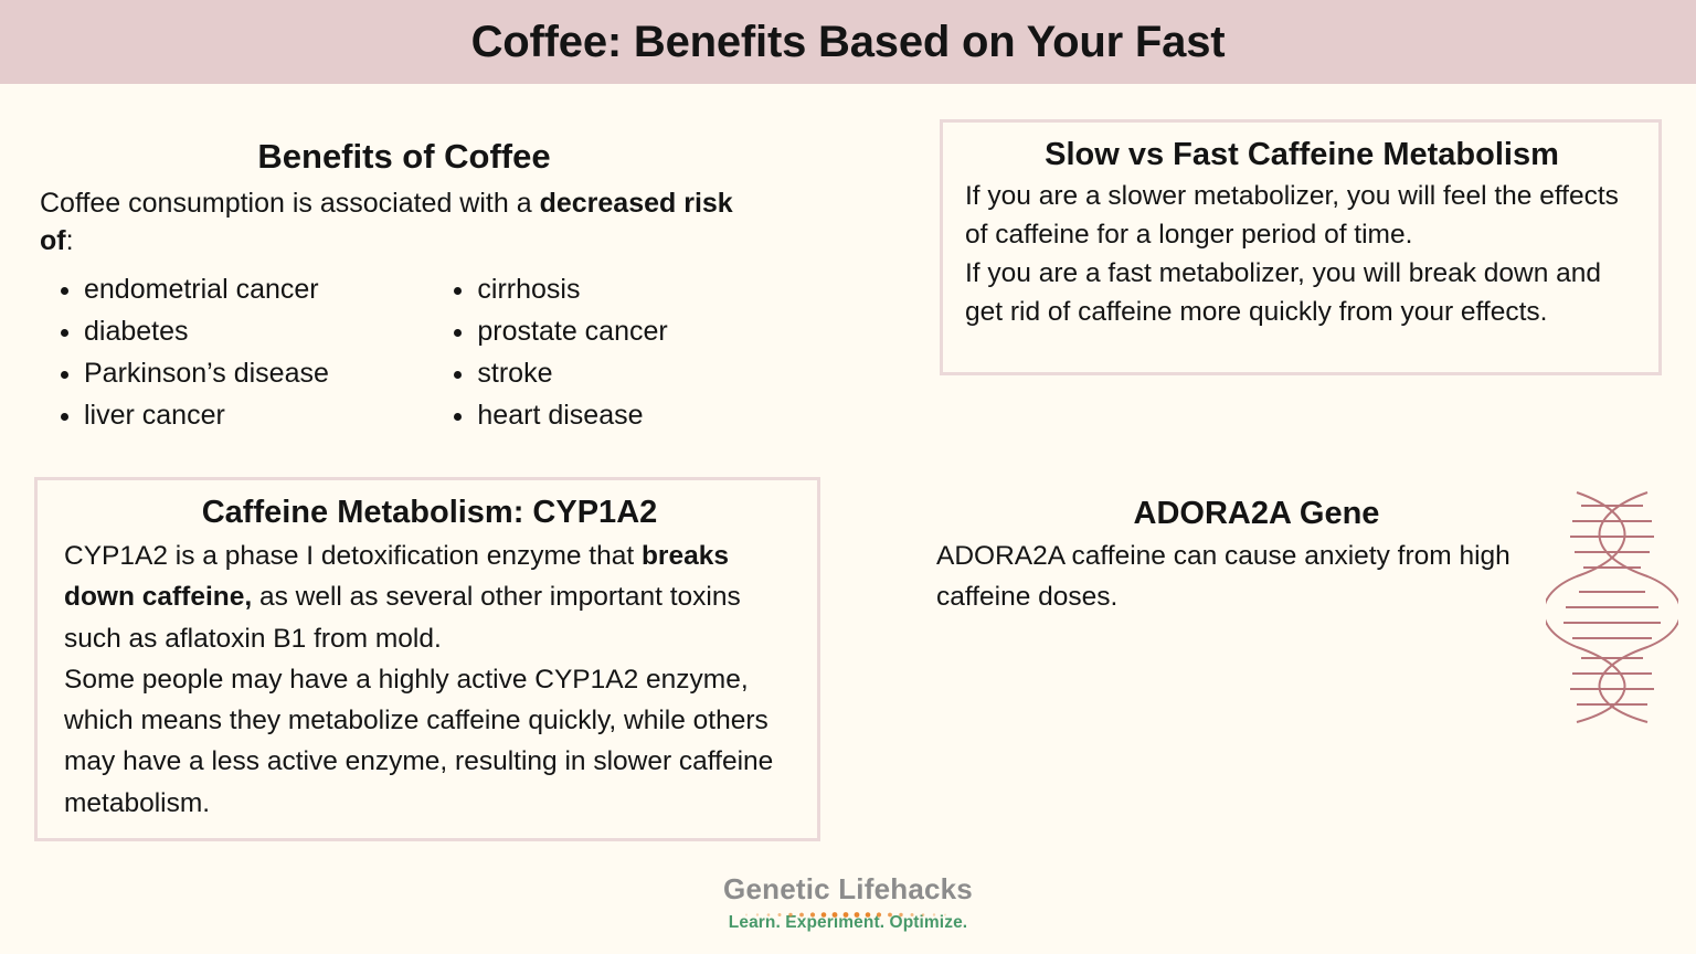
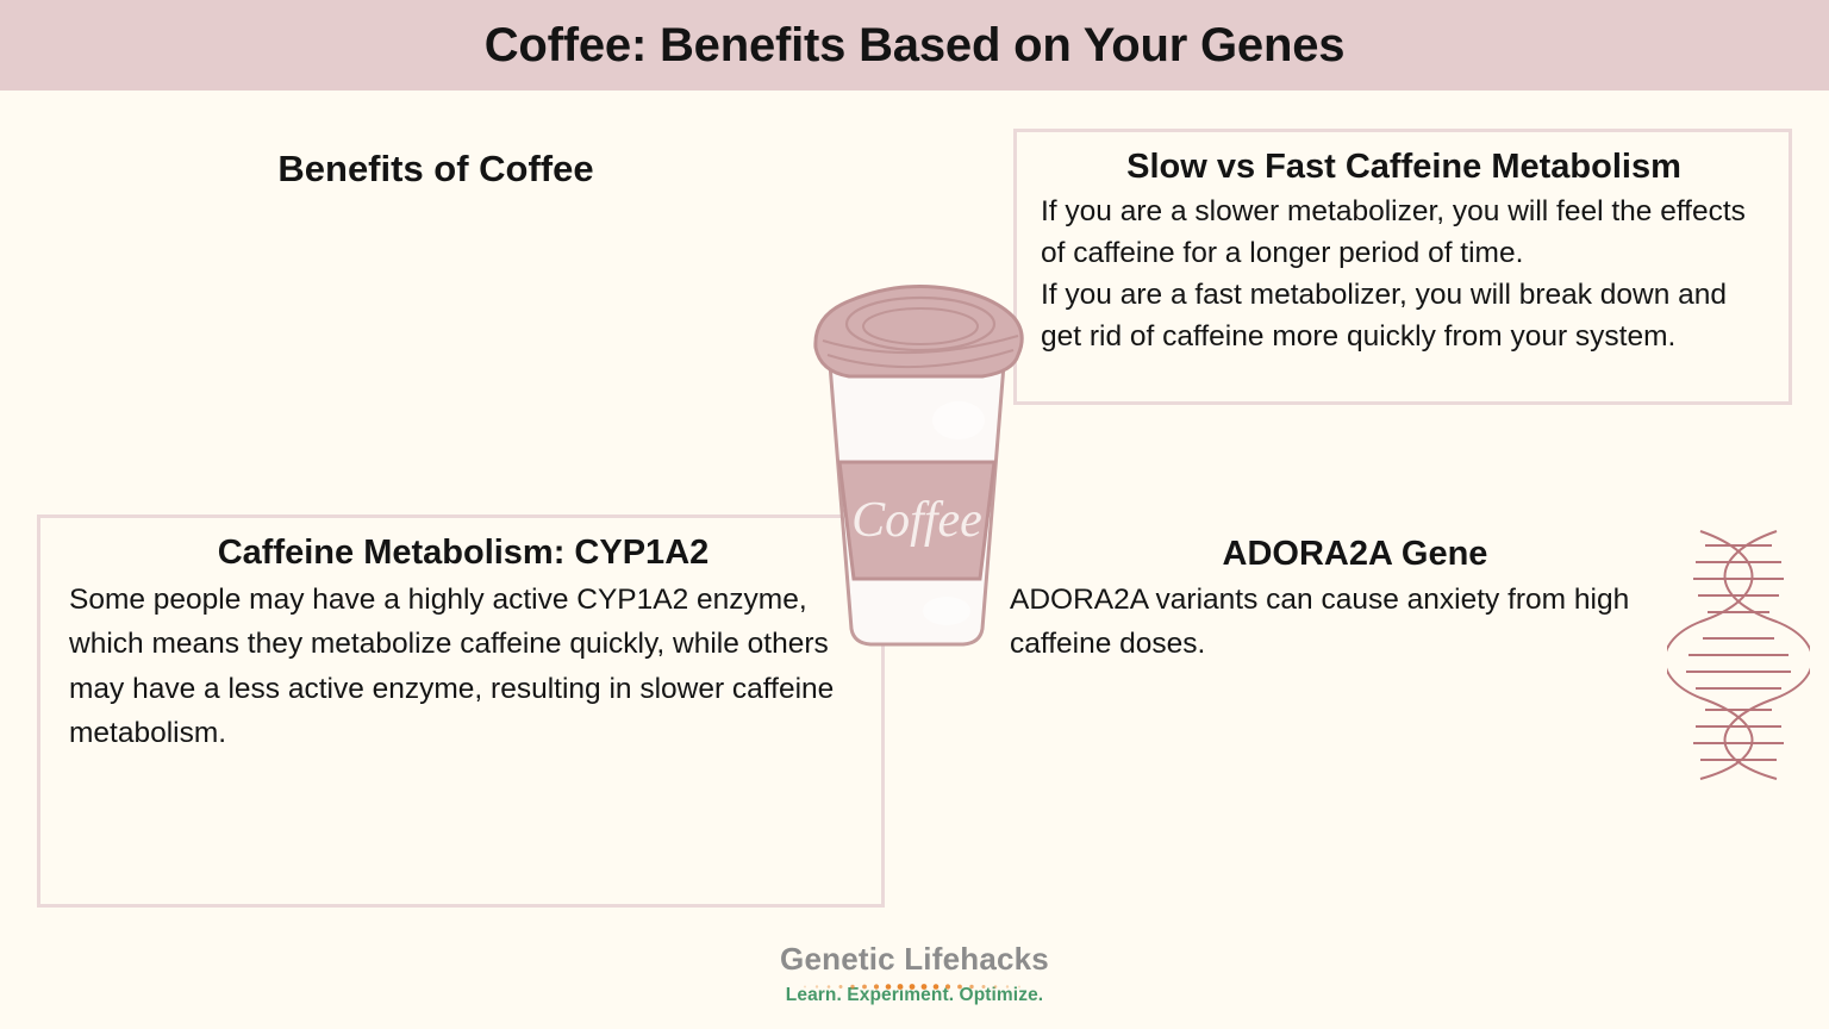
- Coffee: Benefits Based on Your Fast
+ Coffee: Benefits Based on Your Genes
  Benefits of Coffee
- Coffee consumption is associated with a decreased risk of:
- endometrial cancer
- diabetes
- Parkinson’s disease
- liver cancer
- cirrhosis
- prostate cancer
- stroke
- heart disease
  Slow vs Fast Caffeine Metabolism
  If you are a slower metabolizer, you will feel the effects of caffeine for a longer period of time.
- If you are a fast metabolizer, you will break down and get rid of caffeine more quickly from your effects.
+ If you are a fast metabolizer, you will break down and get rid of caffeine more quickly from your system.
  Caffeine Metabolism: CYP1A2
- CYP1A2 is a phase I detoxification enzyme that breaks down caffeine, as well as several other important toxins such as aflatoxin B1 from mold.
  Some people may have a highly active CYP1A2 enzyme, which means they metabolize caffeine quickly, while others may have a less active enzyme, resulting in slower caffeine metabolism.
  ADORA2A Gene
- ADORA2A caffeine can cause anxiety from high caffeine doses.
+ ADORA2A variants can cause anxiety from high caffeine doses.
+ Coffee
  Genetic Lifehacks
  Learn. Experiment. Optimize.
